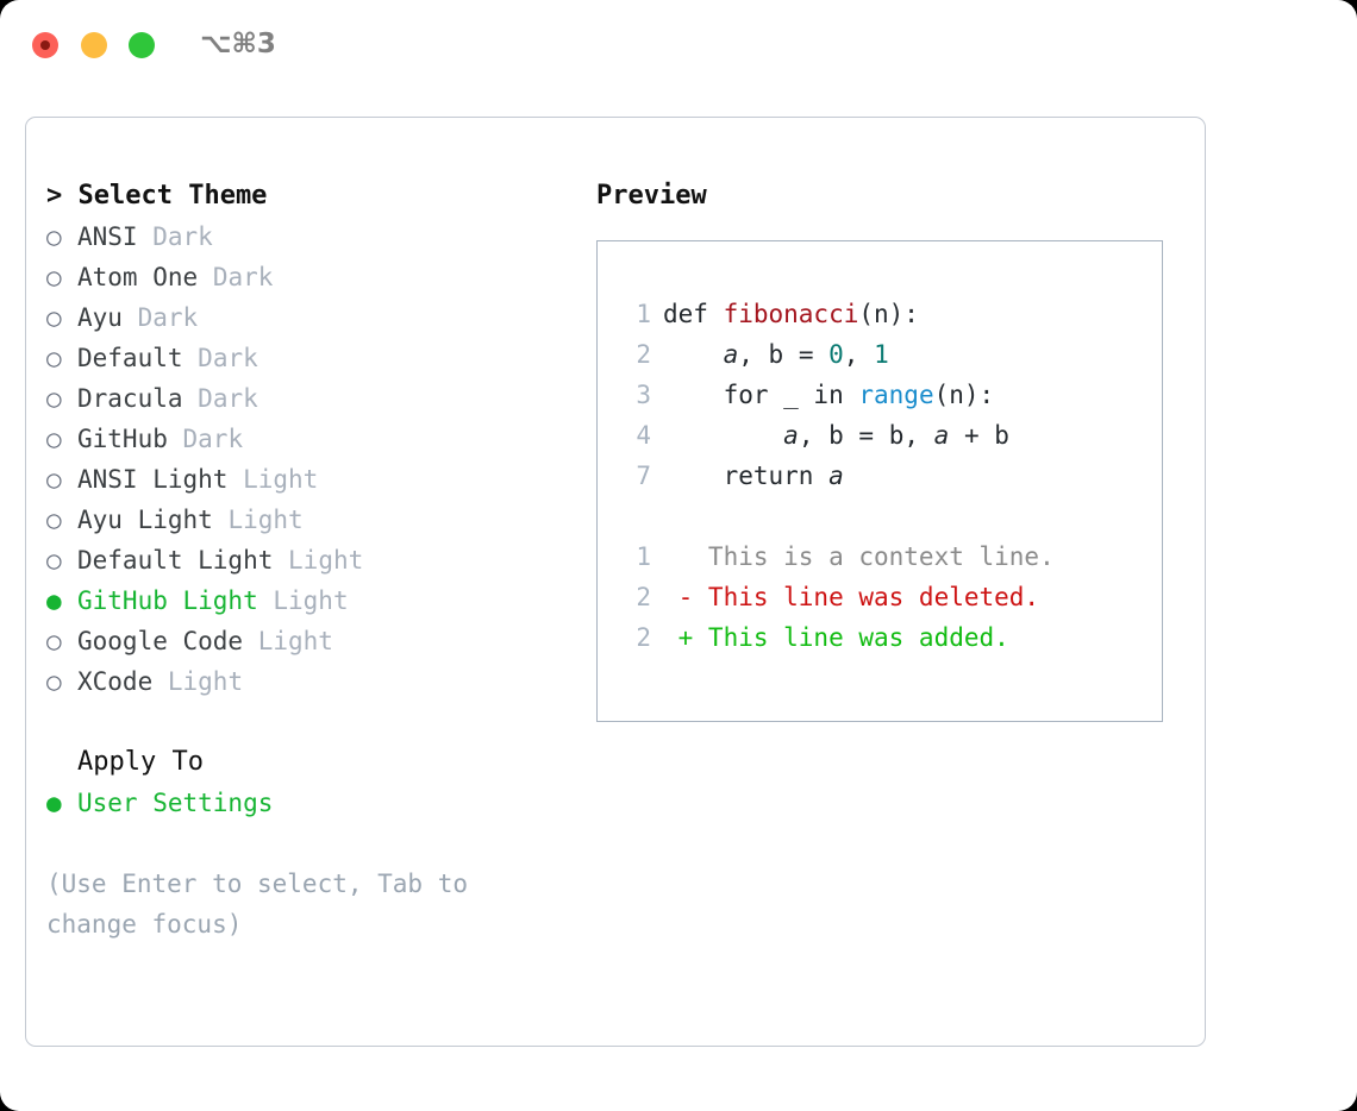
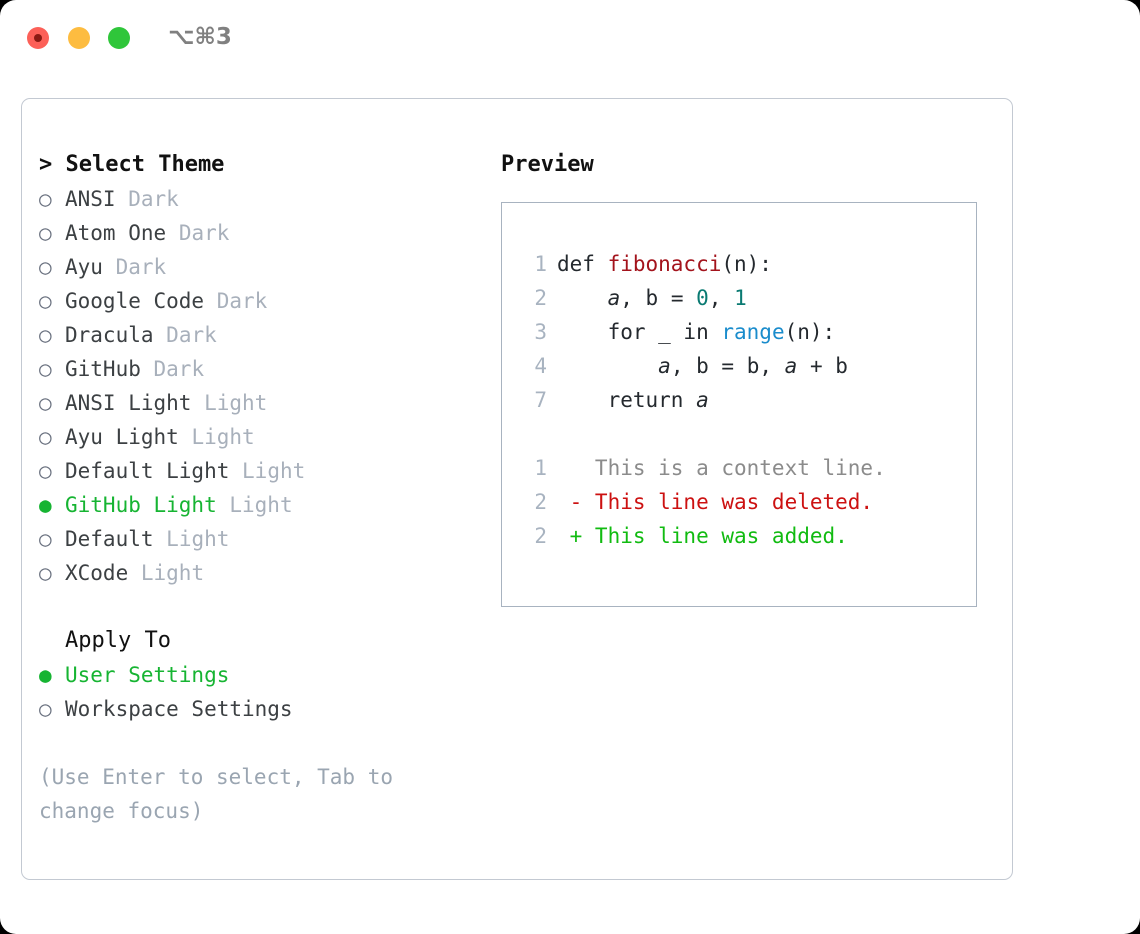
  ⌥⌘3
  > Select Theme
  ○ ANSI Dark
  ○ Atom One Dark
  ○ Ayu Dark
- ○ Default Dark
+ ○ Google Code Dark
  ○ Dracula Dark
  ○ GitHub Dark
  ○ ANSI Light Light
  ○ Ayu Light Light
  ○ Default Light Light
  ● GitHub Light Light
- ○ Google Code Light
+ ○ Default Light
  ○ XCode Light
  Apply To
  ● User Settings
+ ○ Workspace Settings
  (Use Enter to select, Tab to change focus)
  Preview
  1 def fibonacci(n):
  2 a, b = 0, 1
  3 for _ in range(n):
  4 a, b = b, a + b
  7 return a
  1 This is a context line.
  2 - This line was deleted.
  2 + This line was added.
